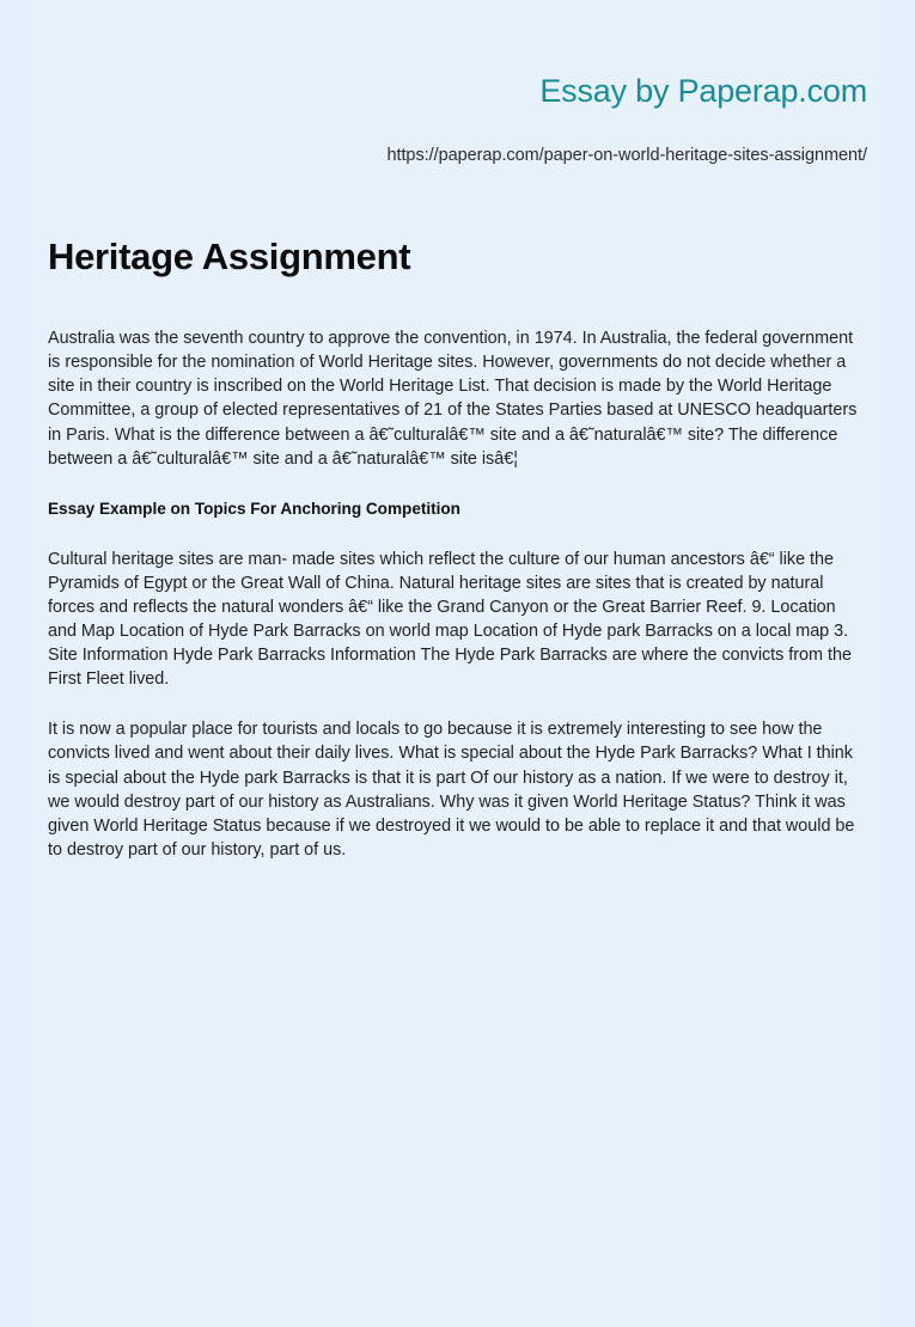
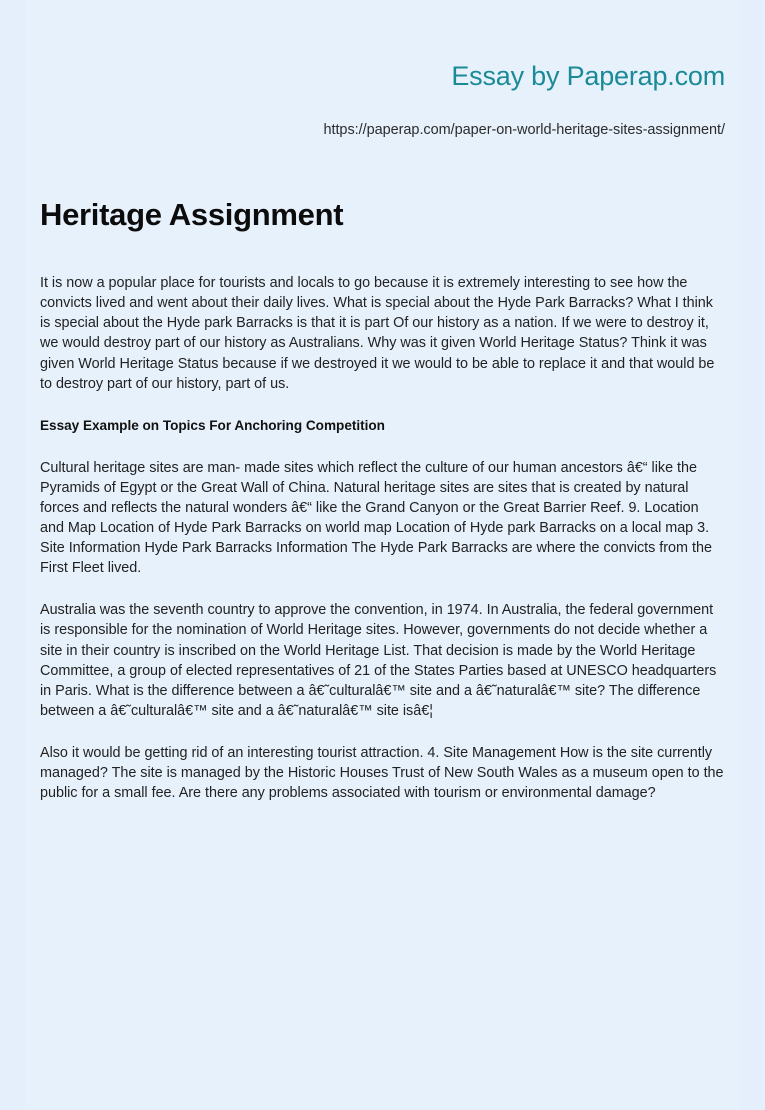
  Essay by Paperap.com
  https://paperap.com/paper-on-world-heritage-sites-assignment/
  Heritage Assignment
- Australia was the seventh country to approve the convention, in 1974. In Australia, the federal government is responsible for the nomination of World Heritage sites. However, governments do not decide whether a site in their country is inscribed on the World Heritage List. That decision is made by the World Heritage Committee, a group of elected representatives of 21 of the States Parties based at UNESCO headquarters in Paris. What is the difference between a â€˜culturalâ€™ site and a â€˜naturalâ€™ site? The difference between a â€˜culturalâ€™ site and a â€˜naturalâ€™ site isâ€¦
+ It is now a popular place for tourists and locals to go because it is extremely interesting to see how the convicts lived and went about their daily lives. What is special about the Hyde Park Barracks? What I think is special about the Hyde park Barracks is that it is part Of our history as a nation. If we were to destroy it, we would destroy part of our history as Australians. Why was it given World Heritage Status? Think it was given World Heritage Status because if we destroyed it we would to be able to replace it and that would be to destroy part of our history, part of us.
  Essay Example on Topics For Anchoring Competition
  Cultural heritage sites are man- made sites which reflect the culture of our human ancestors â€“ like the Pyramids of Egypt or the Great Wall of China. Natural heritage sites are sites that is created by natural forces and reflects the natural wonders â€“ like the Grand Canyon or the Great Barrier Reef. 9. Location and Map Location of Hyde Park Barracks on world map Location of Hyde park Barracks on a local map 3. Site Information Hyde Park Barracks Information The Hyde Park Barracks are where the convicts from the First Fleet lived.
- It is now a popular place for tourists and locals to go because it is extremely interesting to see how the convicts lived and went about their daily lives. What is special about the Hyde Park Barracks? What I think is special about the Hyde park Barracks is that it is part Of our history as a nation. If we were to destroy it, we would destroy part of our history as Australians. Why was it given World Heritage Status? Think it was given World Heritage Status because if we destroyed it we would to be able to replace it and that would be to destroy part of our history, part of us.
+ Australia was the seventh country to approve the convention, in 1974. In Australia, the federal government is responsible for the nomination of World Heritage sites. However, governments do not decide whether a site in their country is inscribed on the World Heritage List. That decision is made by the World Heritage Committee, a group of elected representatives of 21 of the States Parties based at UNESCO headquarters in Paris. What is the difference between a â€˜culturalâ€™ site and a â€˜naturalâ€™ site? The difference between a â€˜culturalâ€™ site and a â€˜naturalâ€™ site isâ€¦
+ Also it would be getting rid of an interesting tourist attraction. 4. Site Management How is the site currently managed? The site is managed by the Historic Houses Trust of New South Wales as a museum open to the public for a small fee. Are there any problems associated with tourism or environmental damage?
